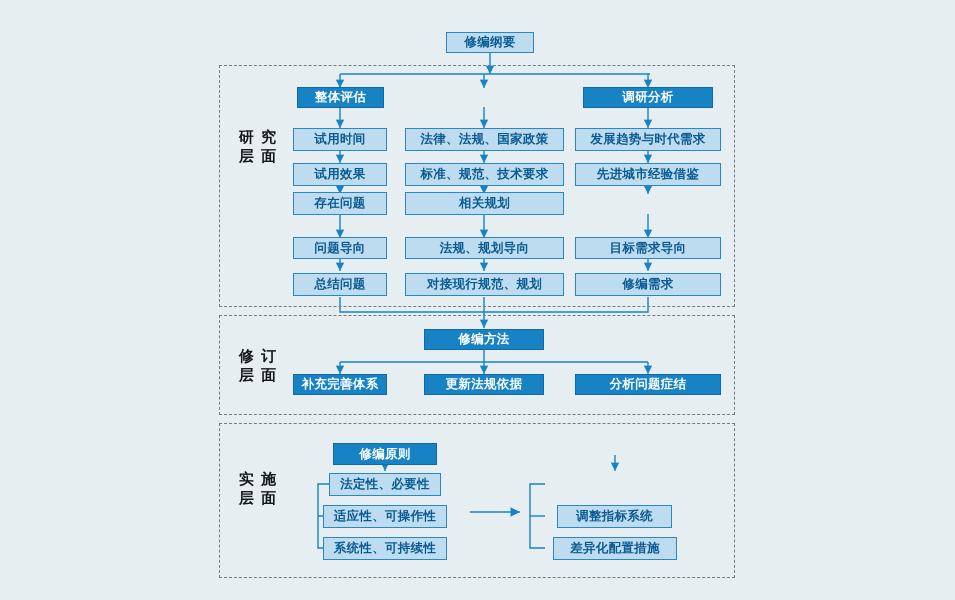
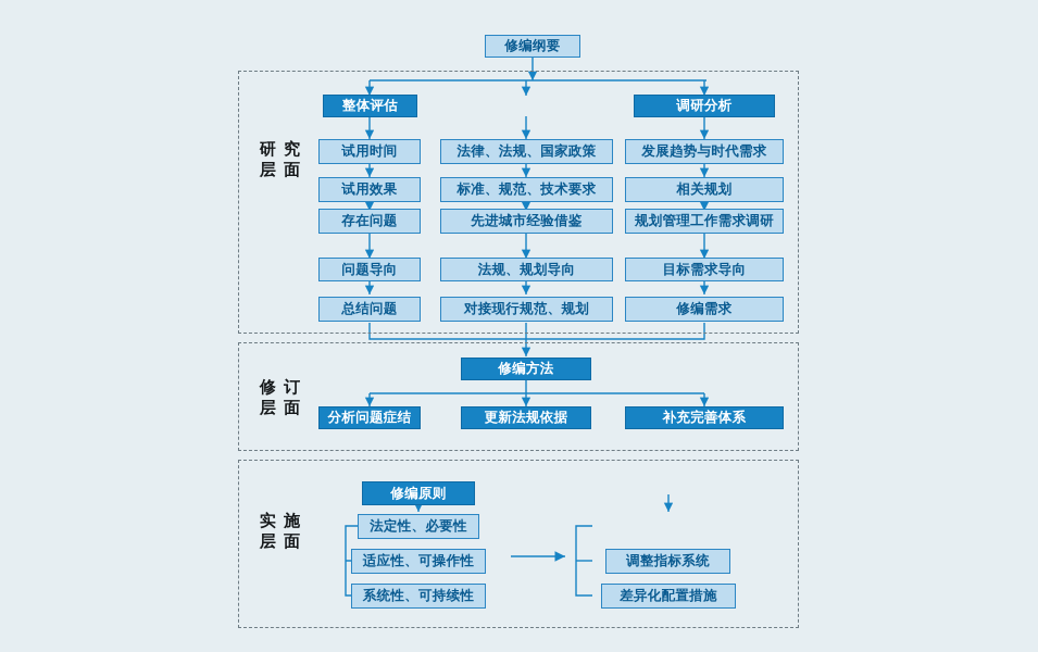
  研 究
  层 面
  修 订
  层 面
  实 施
  层 面
  修编纲要
  整体评估
  调研分析
  试用时间
  试用效果
  存在问题
  问题导向
  总结问题
  法律、法规、国家政策
  标准、规范、技术要求
- 相关规划
+ 先进城市经验借鉴
  法规、规划导向
  对接现行规范、规划
  发展趋势与时代需求
- 先进城市经验借鉴
+ 相关规划
+ 规划管理工作需求调研
  目标需求导向
  修编需求
  修编方法
- 补充完善体系
+ 分析问题症结
  更新法规依据
- 分析问题症结
+ 补充完善体系
  修编原则
  法定性、必要性
  适应性、可操作性
  系统性、可持续性
  调整指标系统
  差异化配置措施
